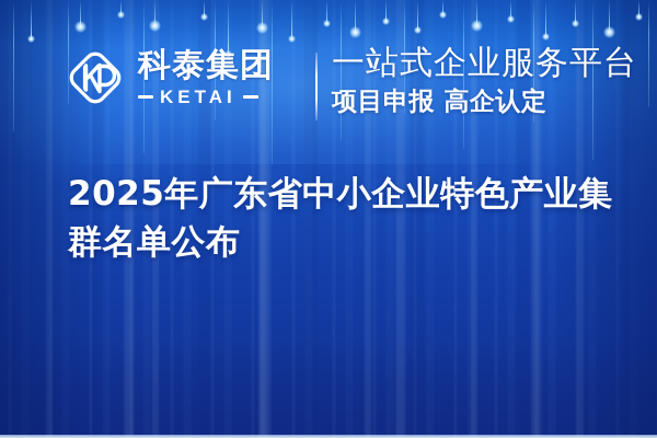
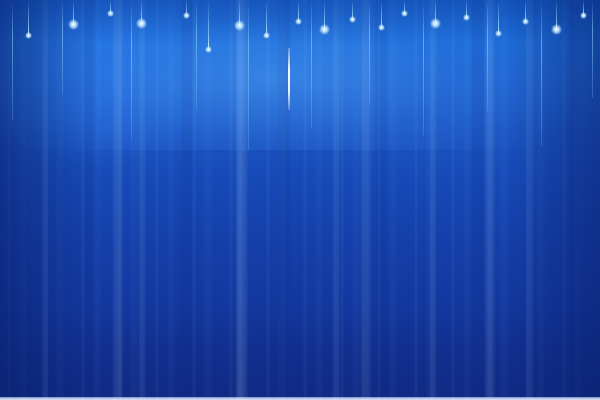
- 科泰集团
- KETAI
- 一站式企业服务平台
- 项目申报 高企认定
- 2025年广东省中小企业特色产业集群名单公布
